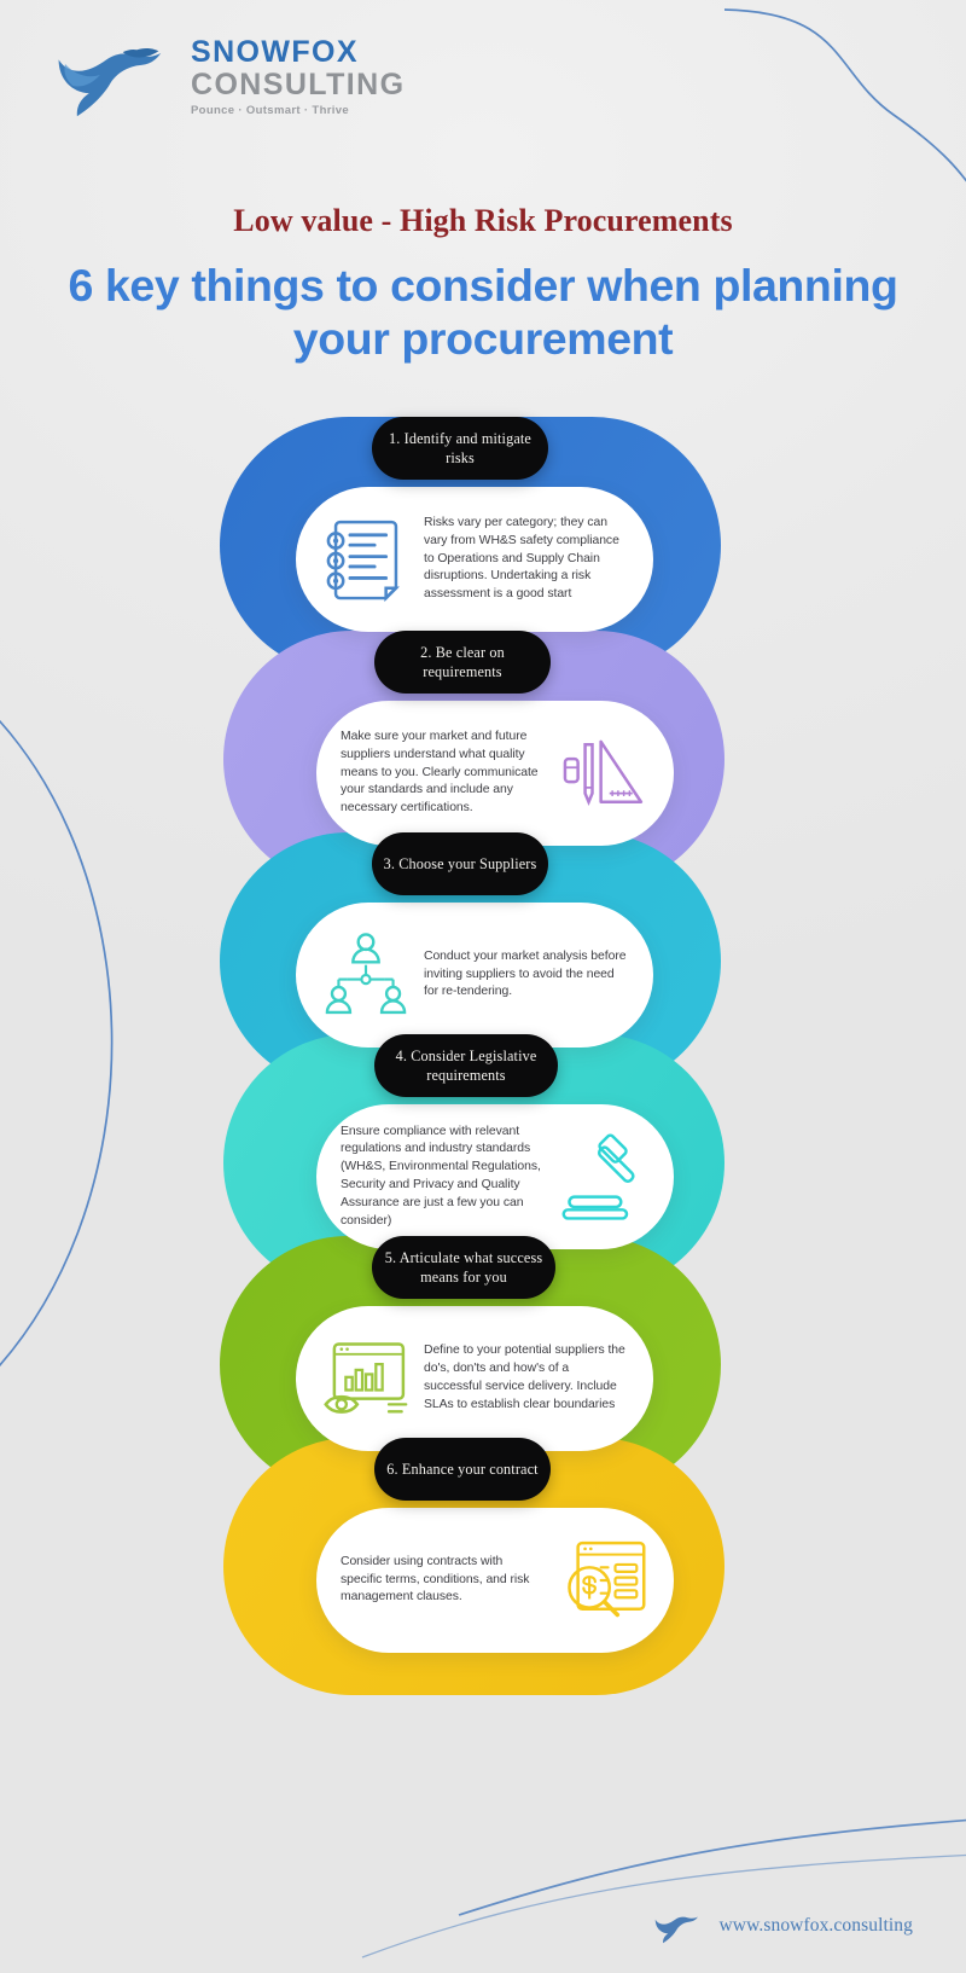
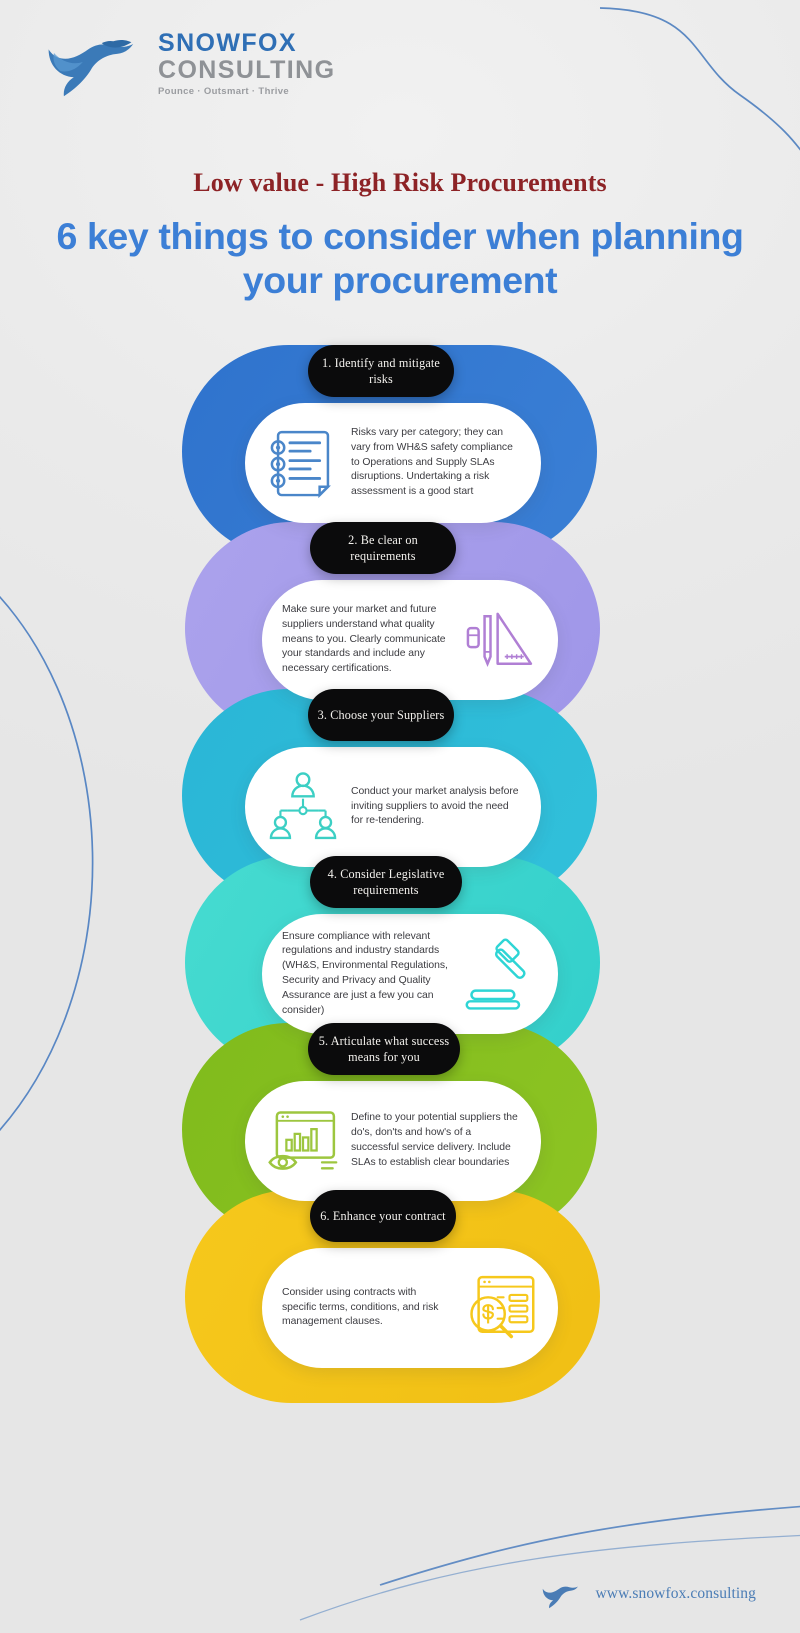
  SNOWFOX
  CONSULTING
  Pounce · Outsmart · Thrive
  Low value - High Risk Procurements
  6 key things to consider when planning your procurement
  1. Identify and mitigate risks
- Risks vary per category; they can vary from WH&S safety compliance to Operations and Supply Chain disruptions. Undertaking a risk assessment is a good start
+ Risks vary per category; they can vary from WH&S safety compliance to Operations and Supply SLAs disruptions. Undertaking a risk assessment is a good start
  2. Be clear on requirements
  Make sure your market and future suppliers understand what quality means to you. Clearly communicate your standards and include any necessary certifications.
  3. Choose your Suppliers
  Conduct your market analysis before inviting suppliers to avoid the need for re-tendering.
  4. Consider Legislative requirements
  Ensure compliance with relevant regulations and industry standards (WH&S, Environmental Regulations, Security and Privacy and Quality Assurance are just a few you can consider)
  5. Articulate what success means for you
  Define to your potential suppliers the do's, don'ts and how's of a successful service delivery. Include SLAs to establish clear boundaries
  6. Enhance your contract
  Consider using contracts with specific terms, conditions, and risk management clauses.
  www.snowfox.consulting
